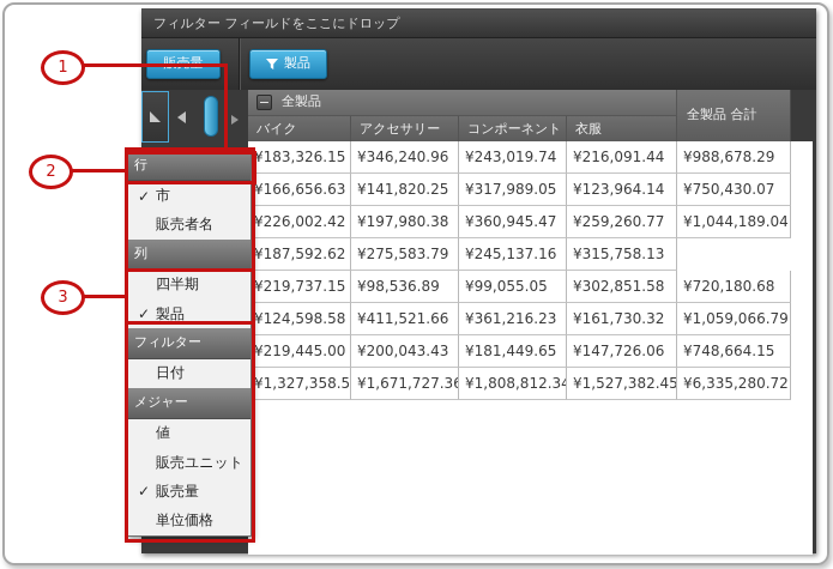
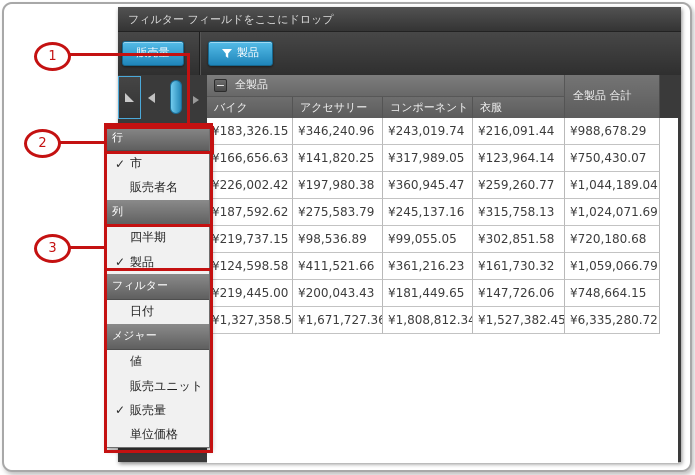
  フィルター フィールドをここにドロップ
  製品
  −
  全製品
  バイク
  アクセサリー
  コンポーネント
  衣服
  全製品 合計
  ¥183,326.15
  ¥346,240.96
  ¥243,019.74
  ¥216,091.44
  ¥988,678.29
  ¥166,656.63
  ¥141,820.25
  ¥317,989.05
  ¥123,964.14
  ¥750,430.07
  ¥226,002.42
  ¥197,980.38
  ¥360,945.47
  ¥259,260.77
  ¥1,044,189.04
  ¥187,592.62
  ¥275,583.79
  ¥245,137.16
  ¥315,758.13
+ ¥1,024,071.69
  ¥219,737.15
  ¥98,536.89
  ¥99,055.05
  ¥302,851.58
  ¥720,180.68
  ¥124,598.58
  ¥411,521.66
  ¥361,216.23
  ¥161,730.32
  ¥1,059,066.79
  ¥219,445.00
  ¥200,043.43
  ¥181,449.65
  ¥147,726.06
  ¥748,664.15
  ¥1,327,358.5
  ¥1,671,727.36
  ¥1,808,812.34
  ¥1,527,382.45
  ¥6,335,280.72
  行
  ✓
  市
  販売者名
  列
  四半期
  ✓
  製品
  フィルター
  日付
  メジャー
  値
  販売ユニット
  ✓
  販売量
  単位価格
  1
  2
  3
